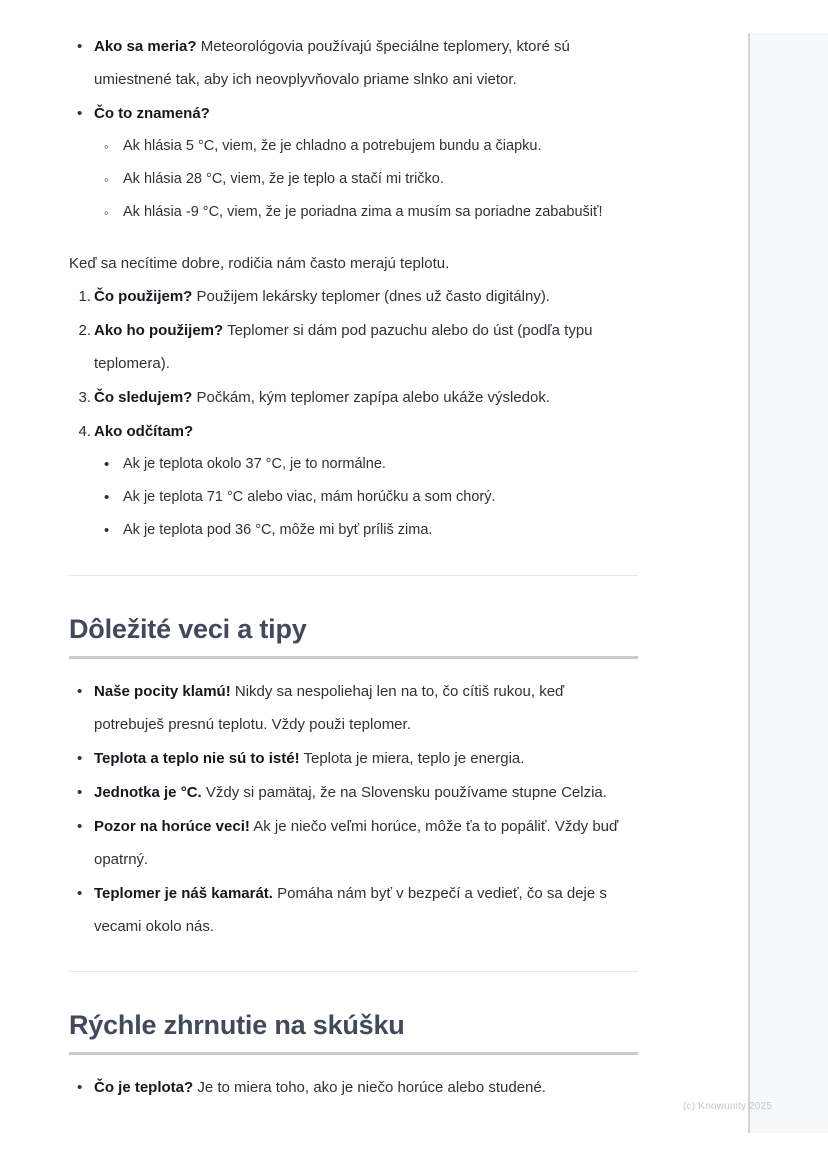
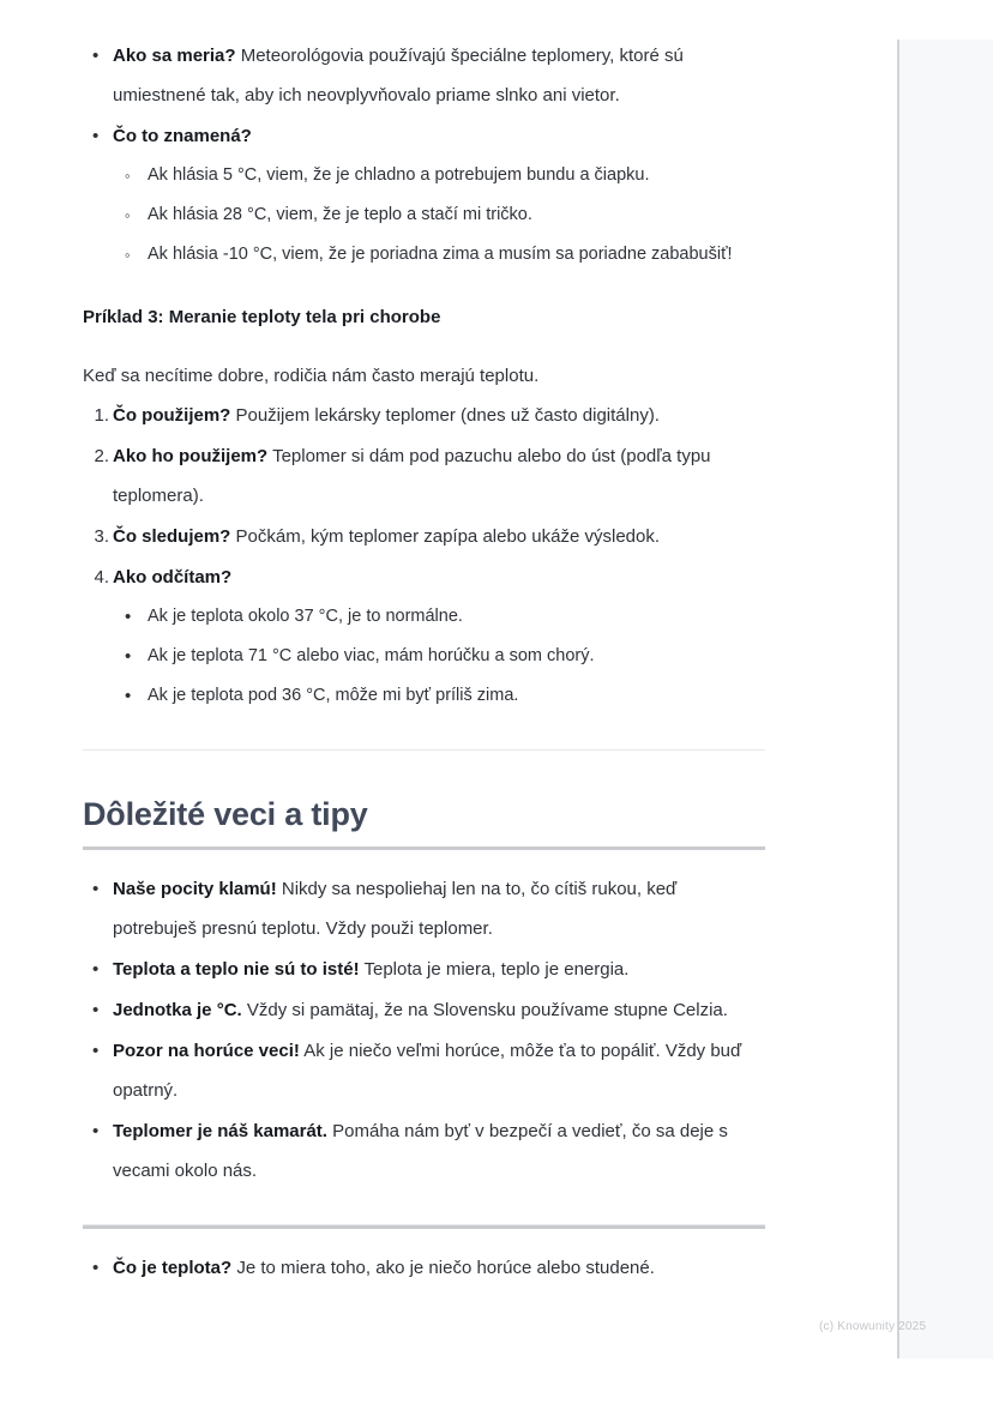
  •
  Ako sa meria? Meteorológovia používajú špeciálne teplomery, ktoré sú umiestnené tak, aby ich neovplyvňovalo priame slnko ani vietor.
  •
  Čo to znamená?
  ◦
  Ak hlásia 5 °C, viem, že je chladno a potrebujem bundu a čiapku.
  ◦
  Ak hlásia 28 °C, viem, že je teplo a stačí mi tričko.
  ◦
- Ak hlásia -9 °C, viem, že je poriadna zima a musím sa poriadne zababušiť!
+ Ak hlásia -10 °C, viem, že je poriadna zima a musím sa poriadne zababušiť!
+ Príklad 3: Meranie teploty tela pri chorobe
  Keď sa necítime dobre, rodičia nám často merajú teplotu.
  1.
  Čo použijem? Použijem lekársky teplomer (dnes už často digitálny).
  2.
  Ako ho použijem? Teplomer si dám pod pazuchu alebo do úst (podľa typu teplomera).
  3.
  Čo sledujem? Počkám, kým teplomer zapípa alebo ukáže výsledok.
  4.
  Ako odčítam?
  •
  Ak je teplota okolo 37 °C, je to normálne.
  •
  Ak je teplota 71 °C alebo viac, mám horúčku a som chorý.
  •
  Ak je teplota pod 36 °C, môže mi byť príliš zima.
  Dôležité veci a tipy
  •
  Naše pocity klamú! Nikdy sa nespoliehaj len na to, čo cítiš rukou, keď potrebuješ presnú teplotu. Vždy použi teplomer.
  •
  Teplota a teplo nie sú to isté! Teplota je miera, teplo je energia.
  •
  Jednotka je °C. Vždy si pamätaj, že na Slovensku používame stupne Celzia.
  •
  Pozor na horúce veci! Ak je niečo veľmi horúce, môže ťa to popáliť. Vždy buď opatrný.
  •
  Teplomer je náš kamarát. Pomáha nám byť v bezpečí a vedieť, čo sa deje s vecami okolo nás.
- Rýchle zhrnutie na skúšku
  •
  Čo je teplota? Je to miera toho, ako je niečo horúce alebo studené.
  (c) Knowunity 2025
